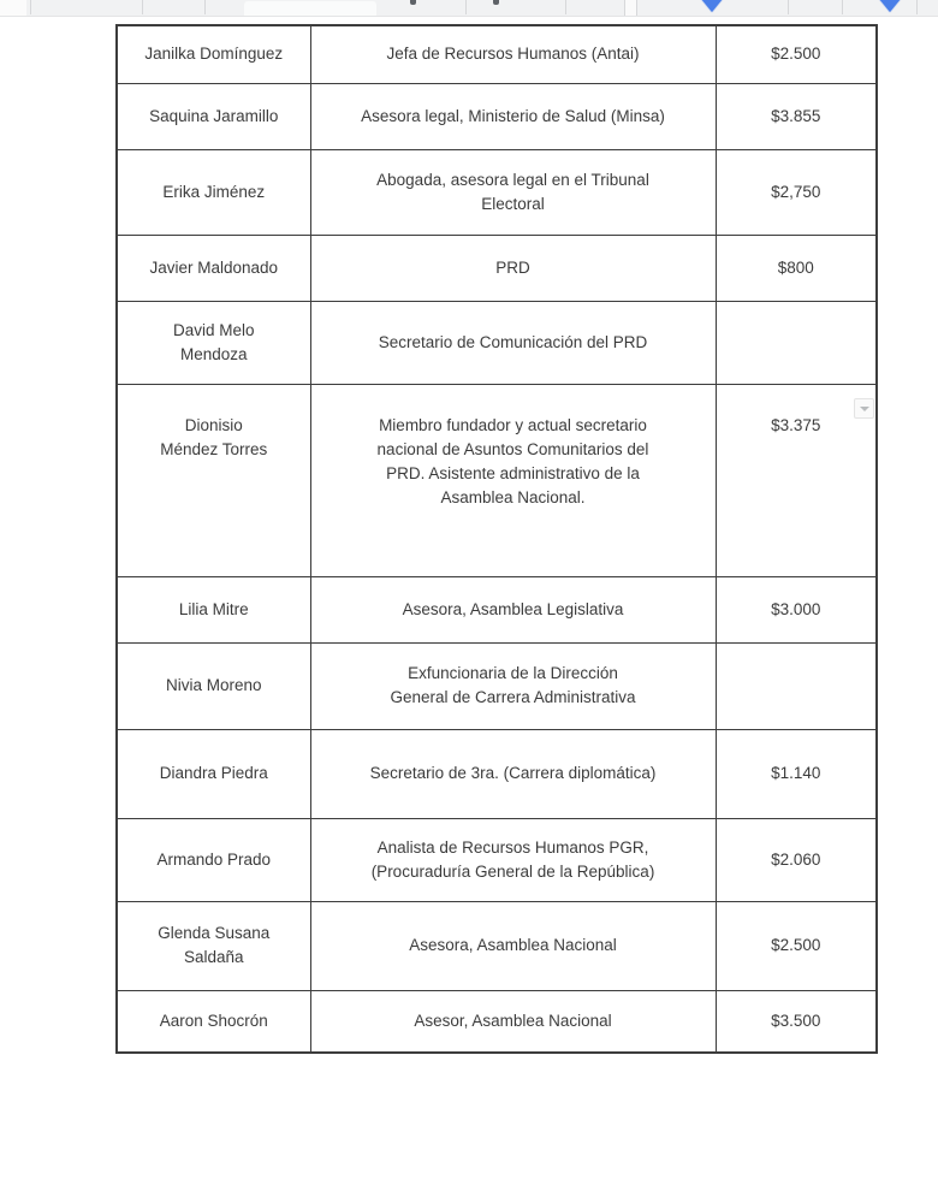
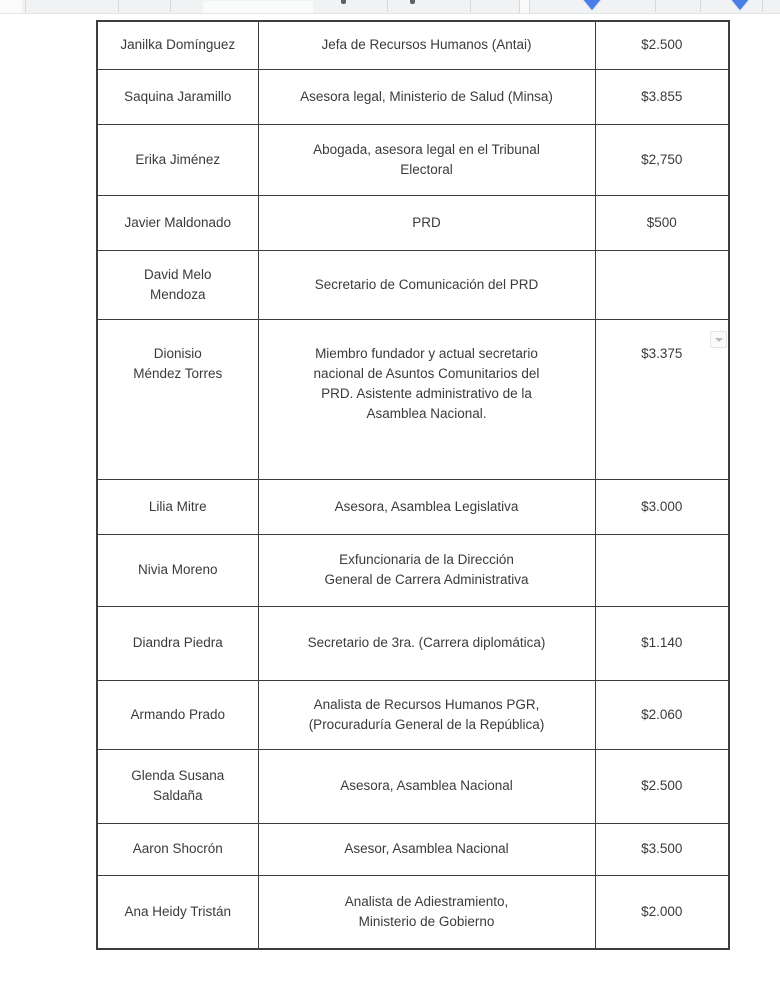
  Janilka Domínguez	Jefa de Recursos Humanos (Antai)	$2.500
  Saquina Jaramillo	Asesora legal, Ministerio de Salud (Minsa)	$3.855
  Erika Jiménez	Abogada, asesora legal en el Tribunal Electoral	$2,750
- Javier Maldonado	PRD	$800
+ Javier Maldonado	PRD	$500
  David Melo Mendoza	Secretario de Comunicación del PRD
  Dionisio Méndez Torres	Miembro fundador y actual secretario nacional de Asuntos Comunitarios del PRD. Asistente administrativo de la Asamblea Nacional.	$3.375
  Lilia Mitre	Asesora, Asamblea Legislativa	$3.000
  Nivia Moreno	Exfuncionaria de la Dirección General de Carrera Administrativa
  Diandra Piedra	Secretario de 3ra. (Carrera diplomática)	$1.140
  Armando Prado	Analista de Recursos Humanos PGR, (Procuraduría General de la República)	$2.060
  Glenda Susana Saldaña	Asesora, Asamblea Nacional	$2.500
  Aaron Shocrón	Asesor, Asamblea Nacional	$3.500
+ Ana Heidy Tristán	Analista de Adiestramiento, Ministerio de Gobierno	$2.000
